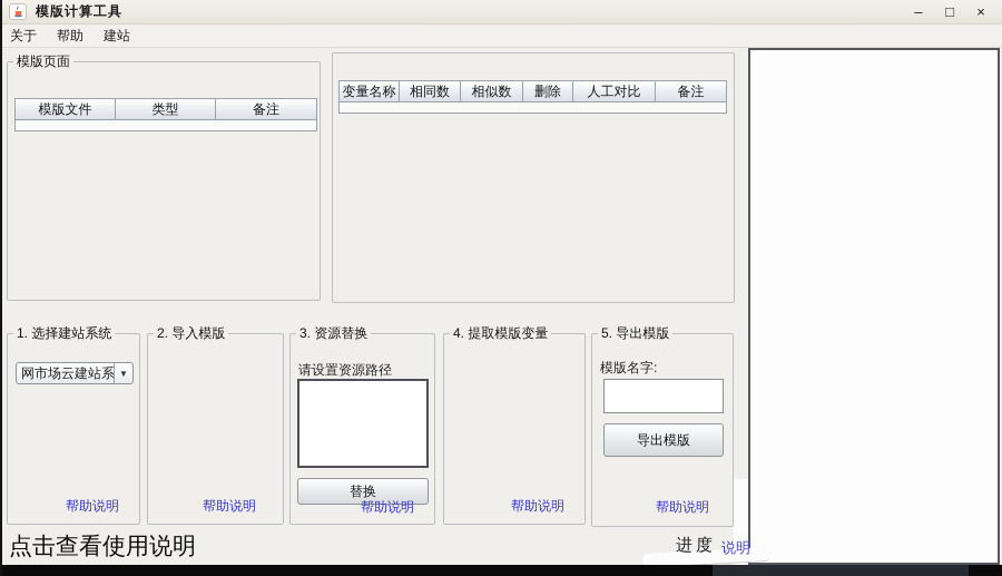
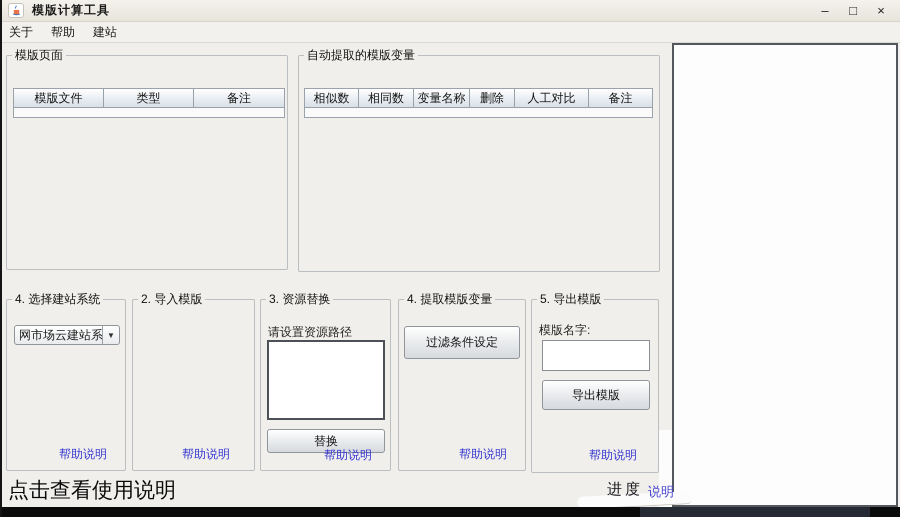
  模版计算工具
  –
  □
  ×
  关于
  帮助
  建站
  模版页面
  模版文件
  类型
  备注
+ 自动提取的模版变量
- 变量名称
+ 相似数
  相同数
- 相似数
+ 变量名称
  删除
  人工对比
  备注
- 1. 选择建站系统
+ 4. 选择建站系统
  网市场云建站系
  ▼
  帮助说明
  2. 导入模版
  帮助说明
  3. 资源替换
  请设置资源路径
  替换
  帮助说明
  4. 提取模版变量
+ 过滤条件设定
  帮助说明
  5. 导出模版
  模版名字:
  导出模版
  帮助说明
  说明
  进度
  点击查看使用说明
